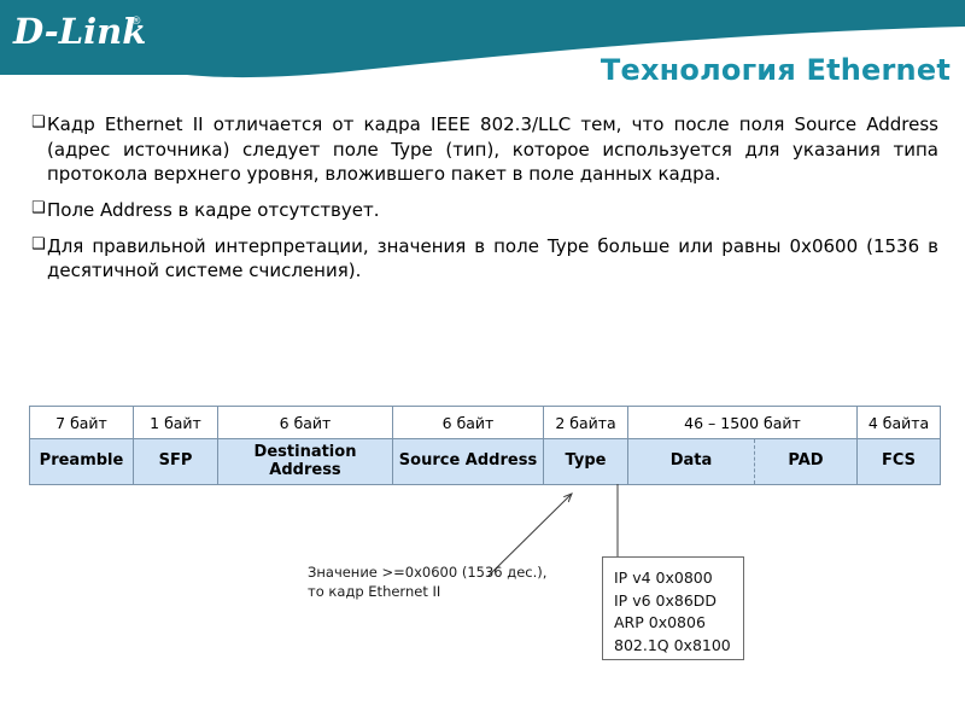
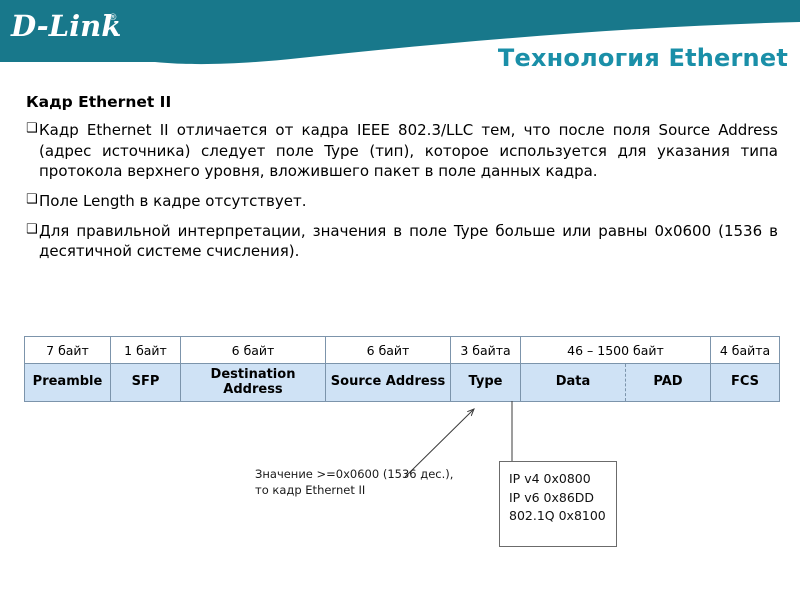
  D-Link
  ®
  Технология Ethernet
+ Кадр Ethernet II
  ❑
  Кадр Ethernet II отличается от кадра IEEE 802.3/LLC тем, что после поля Source Address (адрес источника) следует поле Type (тип), которое используется для указания типа протокола верхнего уровня, вложившего пакет в поле данных кадра.
  ❑
- Поле Address в кадре отсутствует.
+ Поле Length в кадре отсутствует.
  ❑
  Для правильной интерпретации, значения в поле Type больше или равны 0x0600 (1536 в десятичной системе счисления).
- 7 байт	1 байт	6 байт	6 байт	2 байта	46 – 1500 байт	4 байта
+ 7 байт	1 байт	6 байт	6 байт	3 байта	46 – 1500 байт	4 байта
  Preamble	SFP	Destination Address	Source Address	Type	Data	PAD	FCS
  Значение >=0x0600 (1536 дес.),
  то кадр Ethernet II
  IP v4 0x0800
  IP v6 0x86DD
- ARP 0x0806
  802.1Q 0x8100
